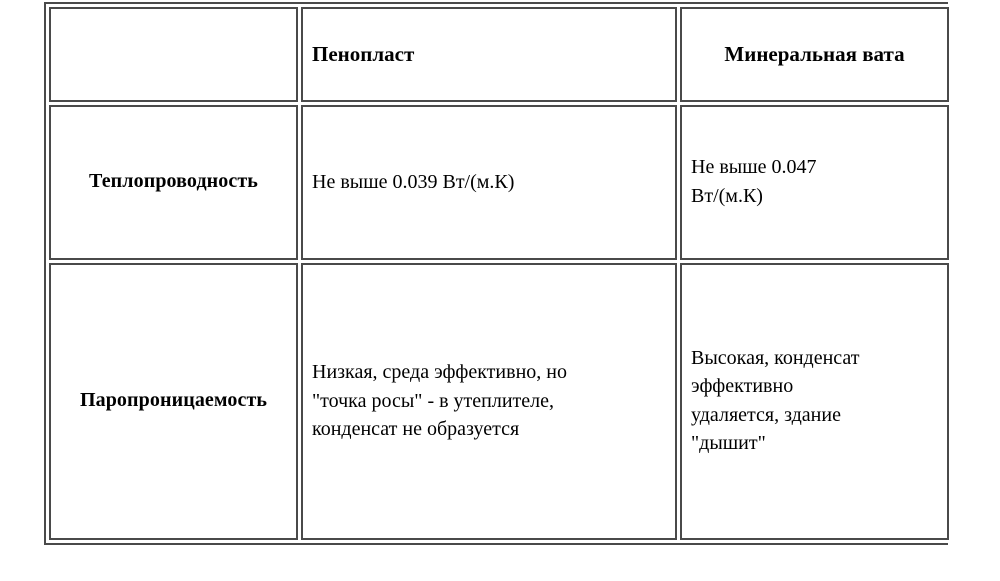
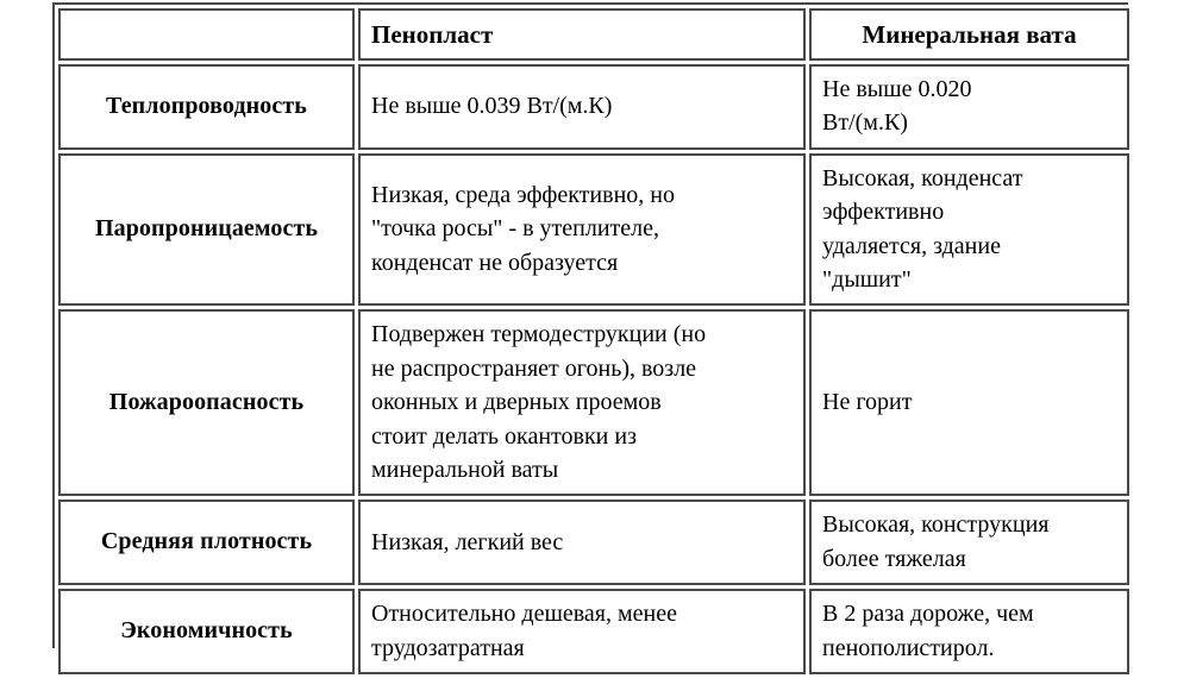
  	Пенопласт	Минеральная вата
- Теплопроводность	Не выше 0.039 Вт/(м.К)	Не выше 0.047 Вт/(м.К)
+ Теплопроводность	Не выше 0.039 Вт/(м.К)	Не выше 0.020 Вт/(м.К)
  Паропроницаемость	Низкая, среда эффективно, но "точка росы" - в утеплителе, конденсат не образуется	Высокая, конденсат эффективно удаляется, здание "дышит"
+ Пожароопасность	Подвержен термодеструкции (но не распространяет огонь), возле оконных и дверных проемов стоит делать окантовки из минеральной ваты	Не горит
+ Средняя плотность	Низкая, легкий вес	Высокая, конструкция более тяжелая
+ Экономичность	Относительно дешевая, менее трудозатратная	В 2 раза дороже, чем пенополистирол.
